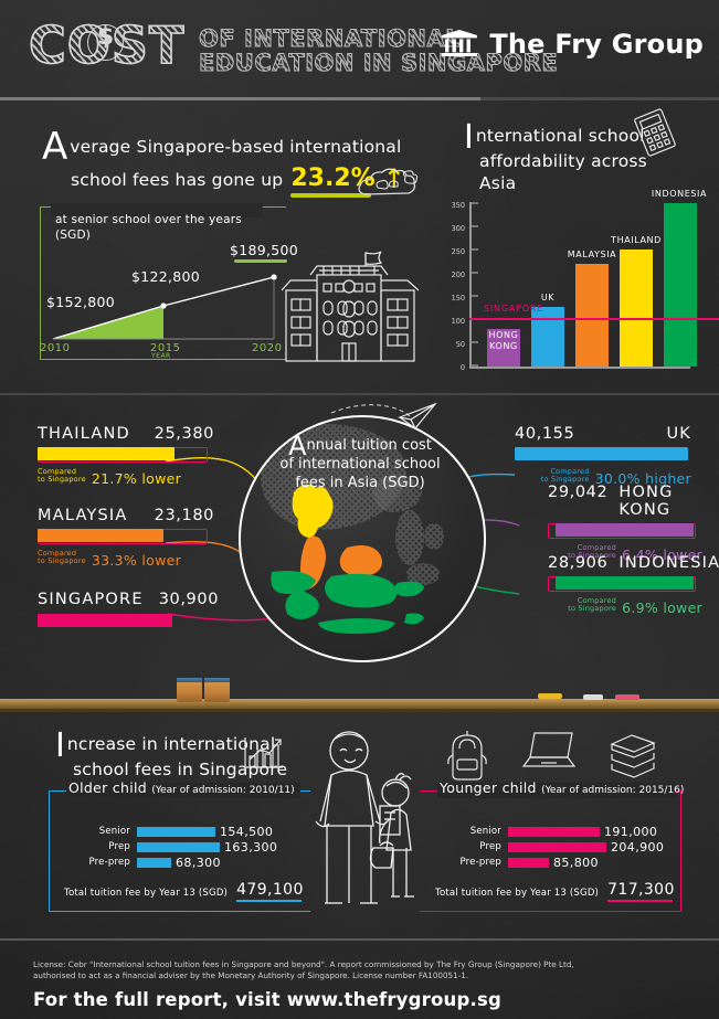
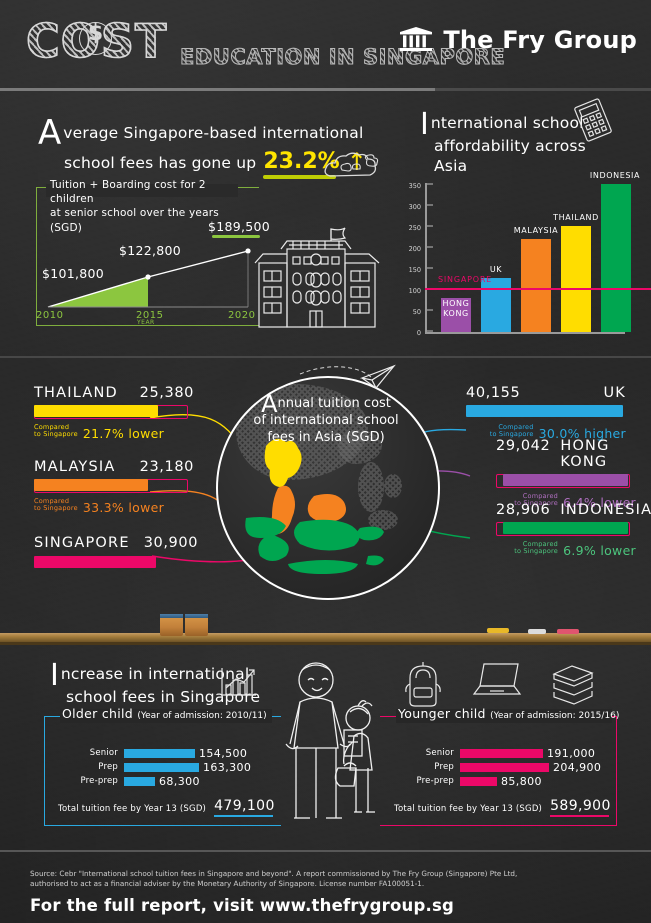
  COST
- OF INTERNATIONAL
  EDUCATION IN SINGAPORE
  The Fry Group
  Average Singapore-based international
  school fees has gone up
  23.2%
  ↑
+ Tuition + Boarding cost for 2 children
  at senior school over the years
  (SGD)
- $152,800
+ $101,800
  $122,800
  $189,500
  2010
  2015
  2020
  International school
  affordability across Asia
  0
  50
  100
  150
  200
  250
  300
  350
  SINGAPORE
  HONG
  KONG
  UK
  MALAYSIA
  THAILAND
  INDONESIA
  Annual tuition cost
  of international school
  fees in Asia (SGD)
  THAILAND
  25,380
  Compared
  to Singapore 21.7% lower
  MALAYSIA
  23,180
  Compared
  to Singapore 33.3% lower
  SINGAPORE
  30,900
  40,155
  UK
  Compared
  to Singapore 30.0% higher
  29,042
  HONG KONG
  Compared
  to Singapore 6.4% lower
  28,906
  INDONESIA
  Compared
  to Singapore 6.9% lower
  Increase in international
  school fees in Singapore
  Older child (Year of admission: 2010/11)
  Senior
  154,500
  Prep
  163,300
  Pre-prep
  68,300
  Total tuition fee by Year 13 (SGD)
  479,100
  Younger child (Year of admission: 2015/16)
  Senior
  191,000
  Prep
  204,900
  Pre-prep
  85,800
  Total tuition fee by Year 13 (SGD)
- 717,300
+ 589,900
- License: Cebr "International school tuition fees in Singapore and beyond". A report commissioned by The Fry Group (Singapore) Pte Ltd,
+ Source: Cebr "International school tuition fees in Singapore and beyond". A report commissioned by The Fry Group (Singapore) Pte Ltd,
  authorised to act as a financial adviser by the Monetary Authority of Singapore. License number FA100051-1.
  For the full report, visit www.thefrygroup.sg
